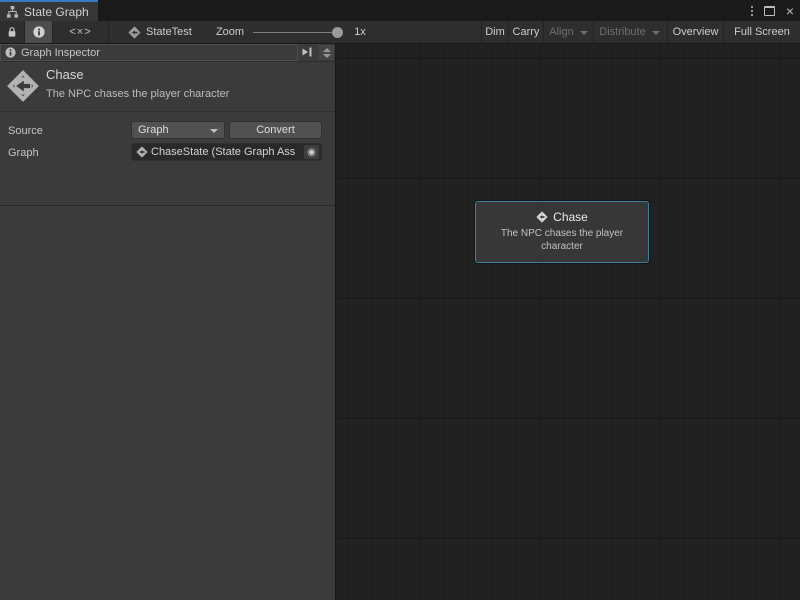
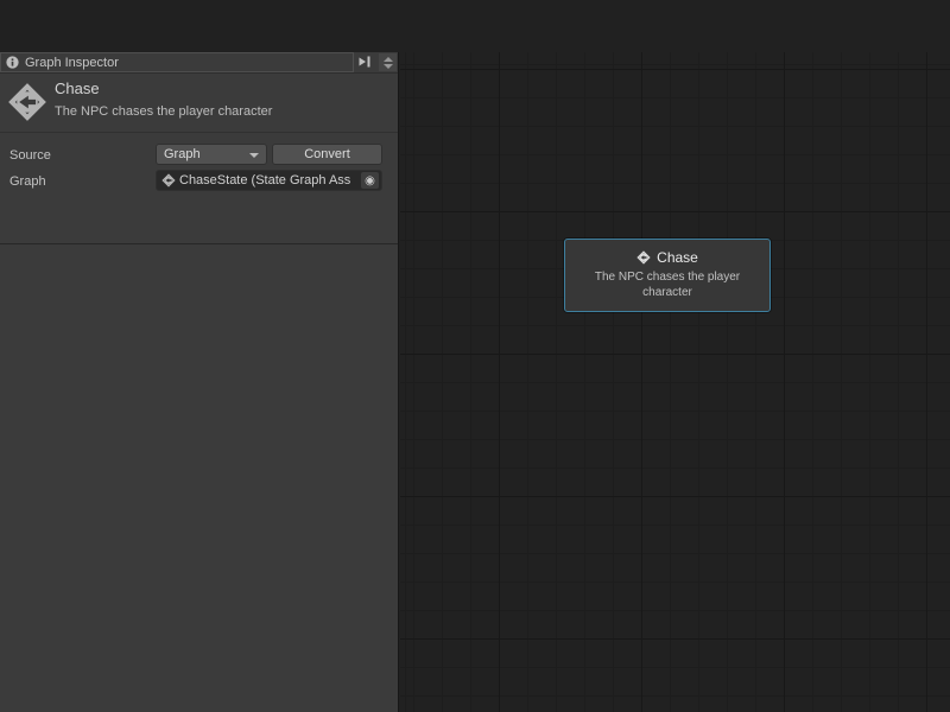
- State Graph
- ×
- <×>
- StateTest
- Zoom
- 1x
- Dim
- Carry
- Align
- Distribute
- Overview
- Full Screen
  Graph Inspector
  Chase
  The NPC chases the player character
  Source
  Graph
  Convert
  Graph
  ChaseState (State Graph Ass
  ◉
  Chase
  The NPC chases the player character
